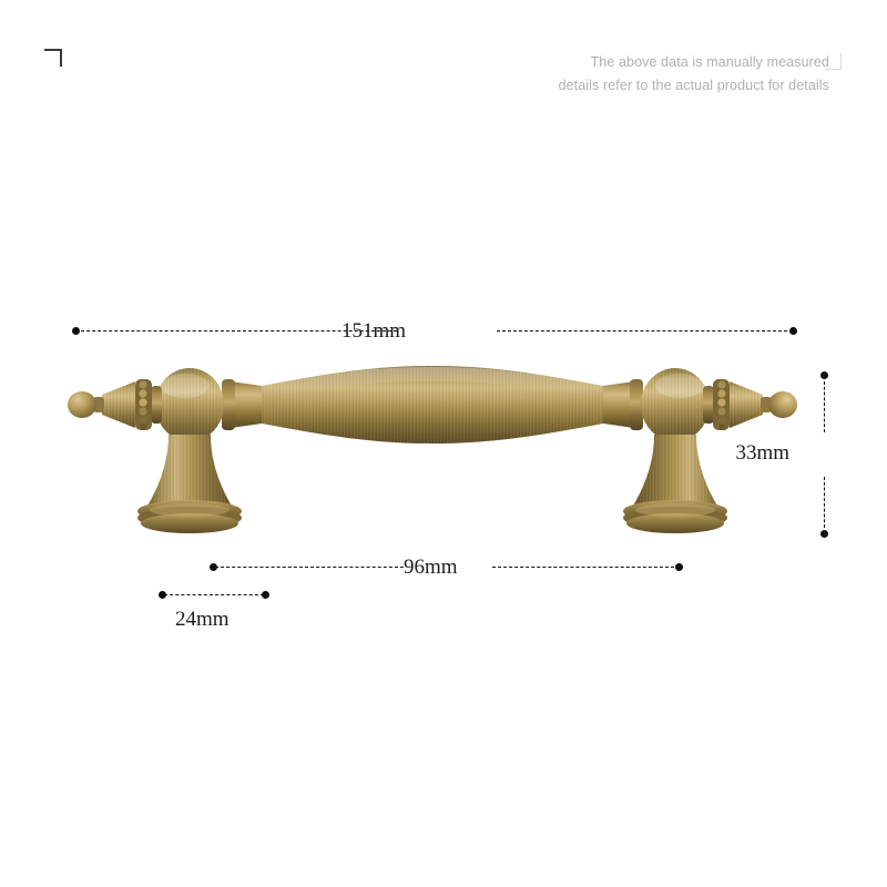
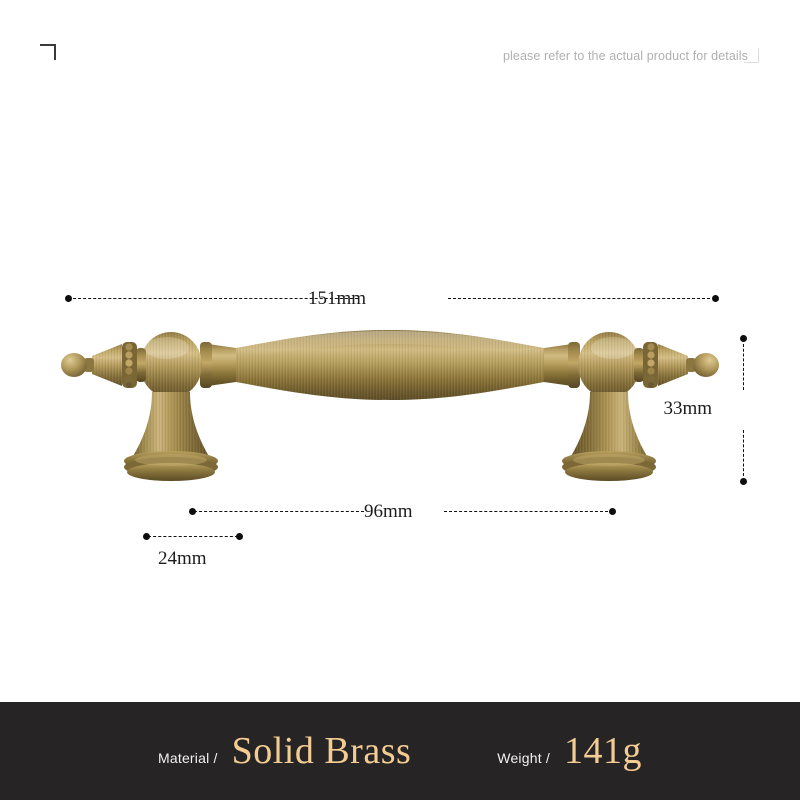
- The above data is manually measured
- details refer to the actual product for details
+ please refer to the actual product for details
  151mm
  96mm
  24mm
  33mm
+ Material /
+ Solid Brass
+ Weight /
+ 141g
